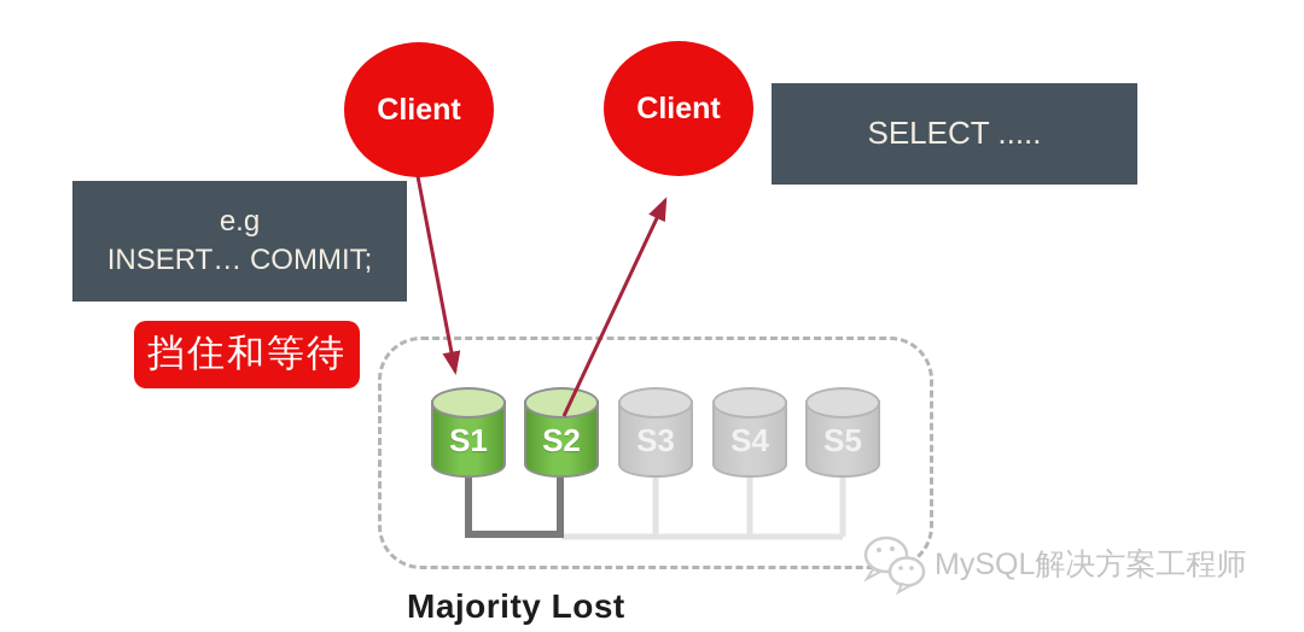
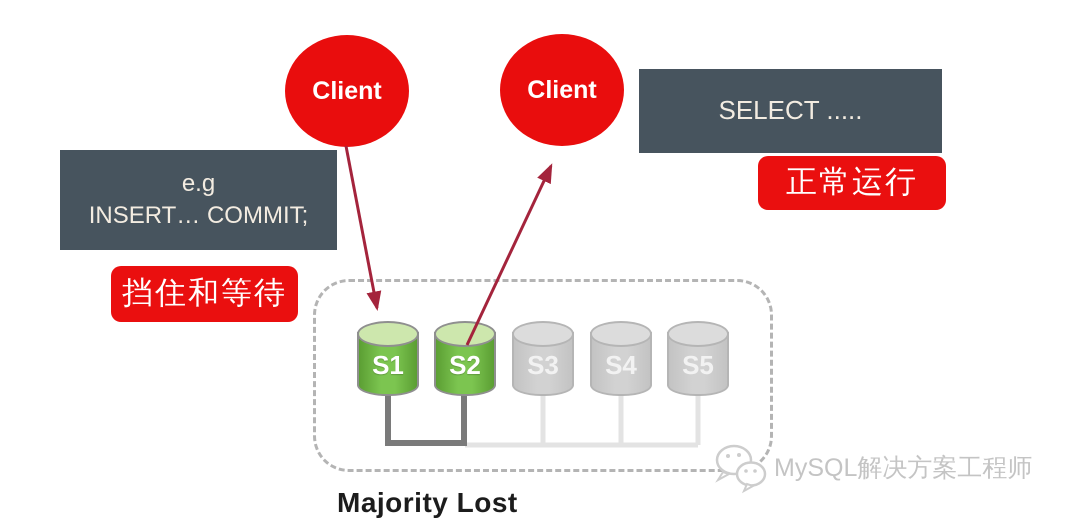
  S1
  S2
  S3
  S4
  S5
  Majority Lost
  e.g
  INSERT… COMMIT;
  SELECT .....
  挡住和等待
+ 正常运行
  Client
  Client
  MySQL解决方案工程师
